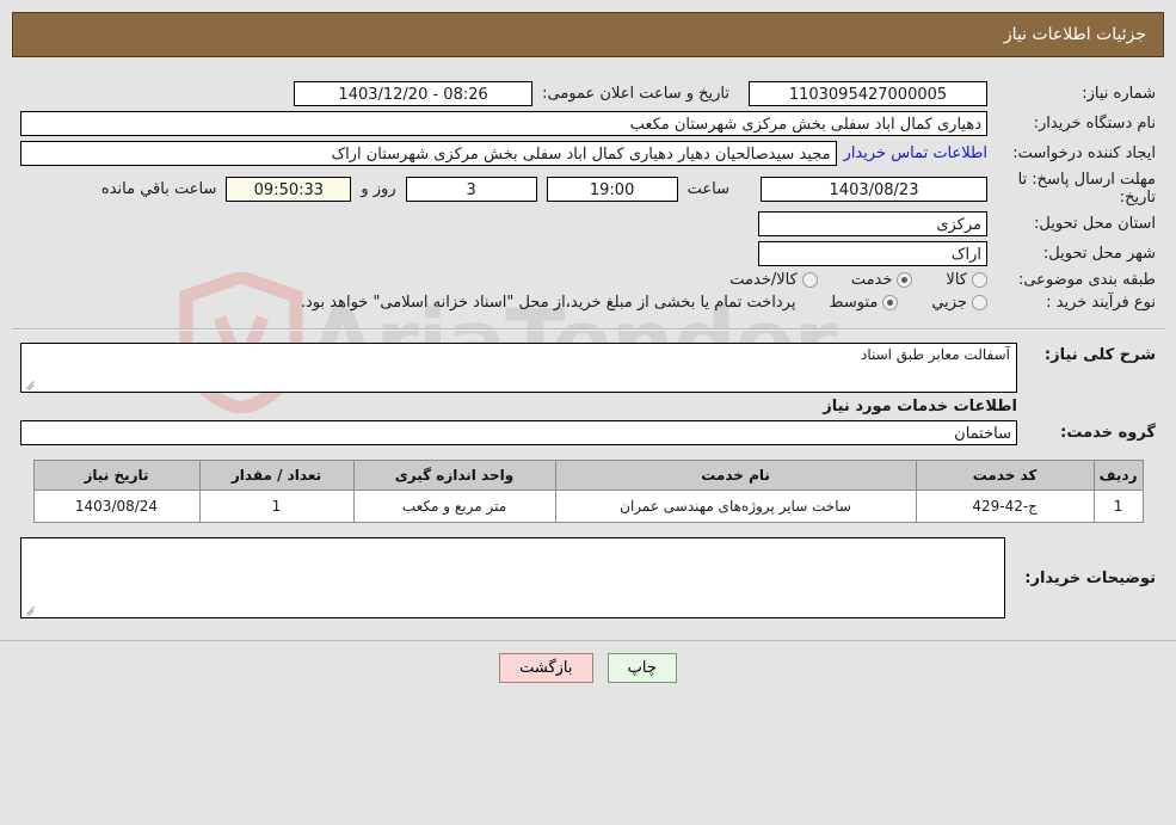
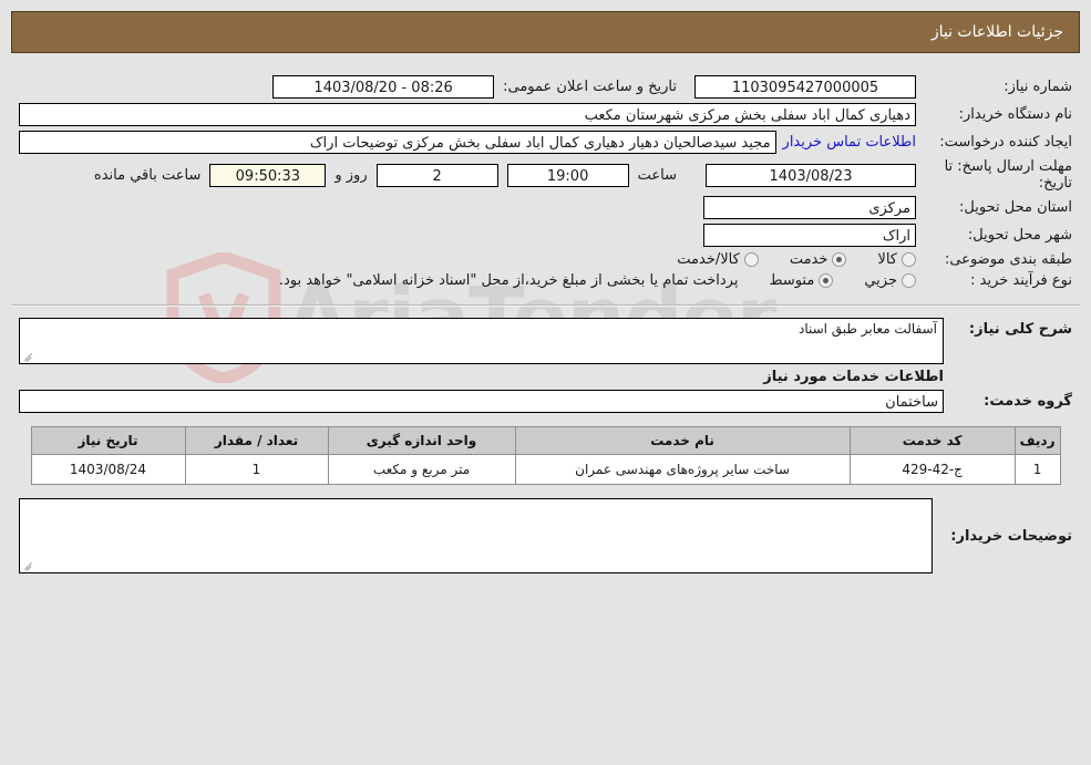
  جزئیات اطلاعات نیاز
- شماره نیاز:	1103095427000005	تاریخ و ساعت اعلان عمومی: 1403/12/20 - 08:26
+ شماره نیاز:	1103095427000005	تاریخ و ساعت اعلان عمومی: 1403/08/20 - 08:26
  نام دستگاه خریدار:	دهیاری کمال اباد سفلی بخش مرکزی شهرستان مکعب
- ایجاد کننده درخواست:	مجید سیدصالحیان دهیار دهیاری کمال اباد سفلی بخش مرکزی شهرستان اراک اطلاعات تماس خریدار
+ ایجاد کننده درخواست:	مجید سیدصالحیان دهیار دهیاری کمال اباد سفلی بخش مرکزی توضیحات اراک اطلاعات تماس خریدار
- مهلت ارسال پاسخ: تا تاریخ:	1403/08/23	ساعت 19:00 3 روز و 09:50:33 ساعت باقي مانده
+ مهلت ارسال پاسخ: تا تاریخ:	1403/08/23	ساعت 19:00 2 روز و 09:50:33 ساعت باقي مانده
  استان محل تحویل:	مرکزی
  شهر محل تحویل:	اراک
  طبقه بندی موضوعی:	کالا خدمت کالا/خدمت
  نوع فرآیند خرید :	جزیي متوسط پرداخت تمام یا بخشی از مبلغ خرید،از محل "اسناد خزانه اسلامی" خواهد بود.
  شرح کلی نیاز:	آسفالت معابر طبق اسناد
  	اطلاعات خدمات مورد نیاز
  گروه خدمت:	ساختمان
  ردیف	کد خدمت	نام خدمت	واحد اندازه گیری	تعداد / مقدار	تاریخ نیاز
  1	ج-42-429	ساخت سایر پروژه‌های مهندسی عمران	متر مربع و مکعب	1	1403/08/24
  توضیحات خریدار:
- چاپ بازگشت
